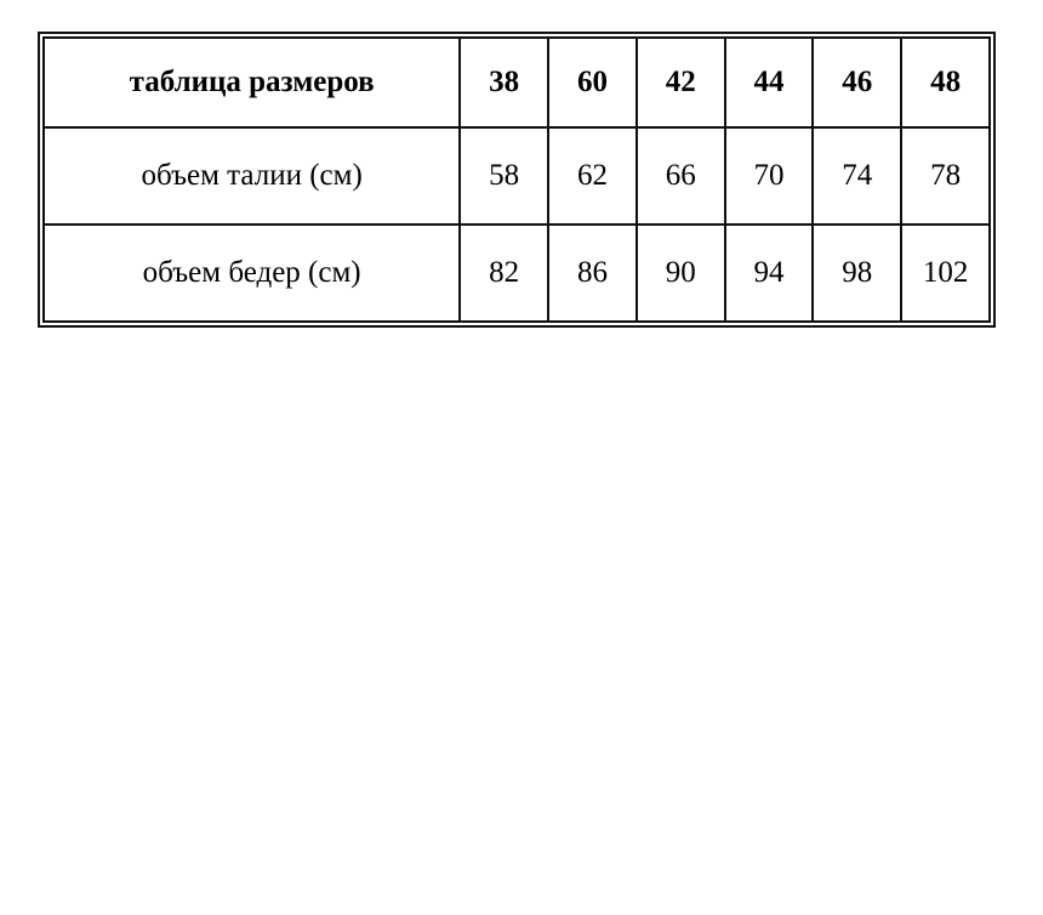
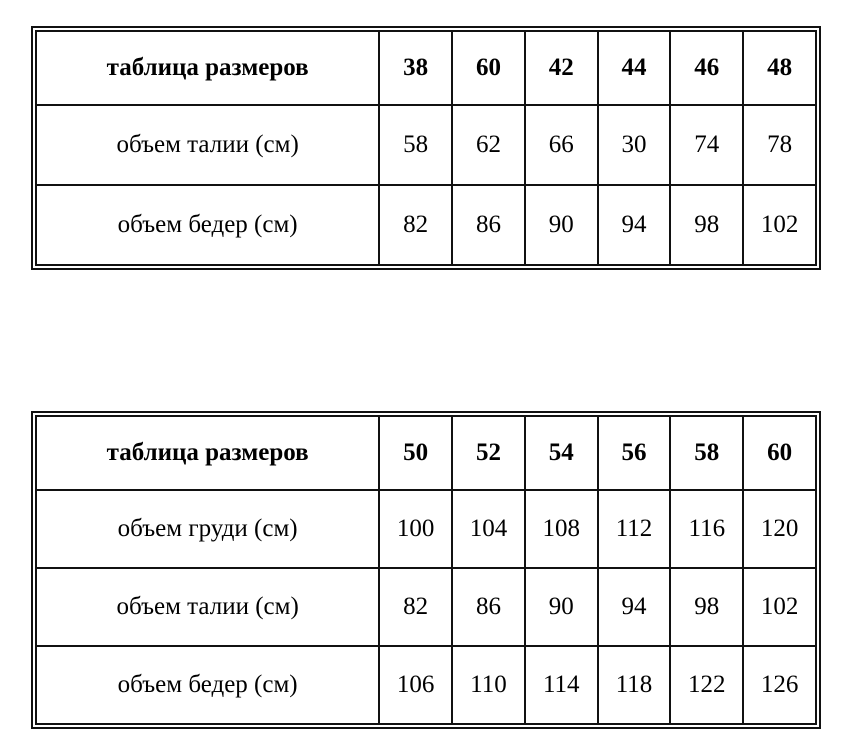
  таблица размеров	38	60	42	44	46	48
- объем талии (см)	58	62	66	70	74	78
+ объем талии (см)	58	62	66	30	74	78
  объем бедер (см)	82	86	90	94	98	102
+ таблица размеров	50	52	54	56	58	60
+ объем груди (см)	100	104	108	112	116	120
+ объем талии (см)	82	86	90	94	98	102
+ объем бедер (см)	106	110	114	118	122	126
